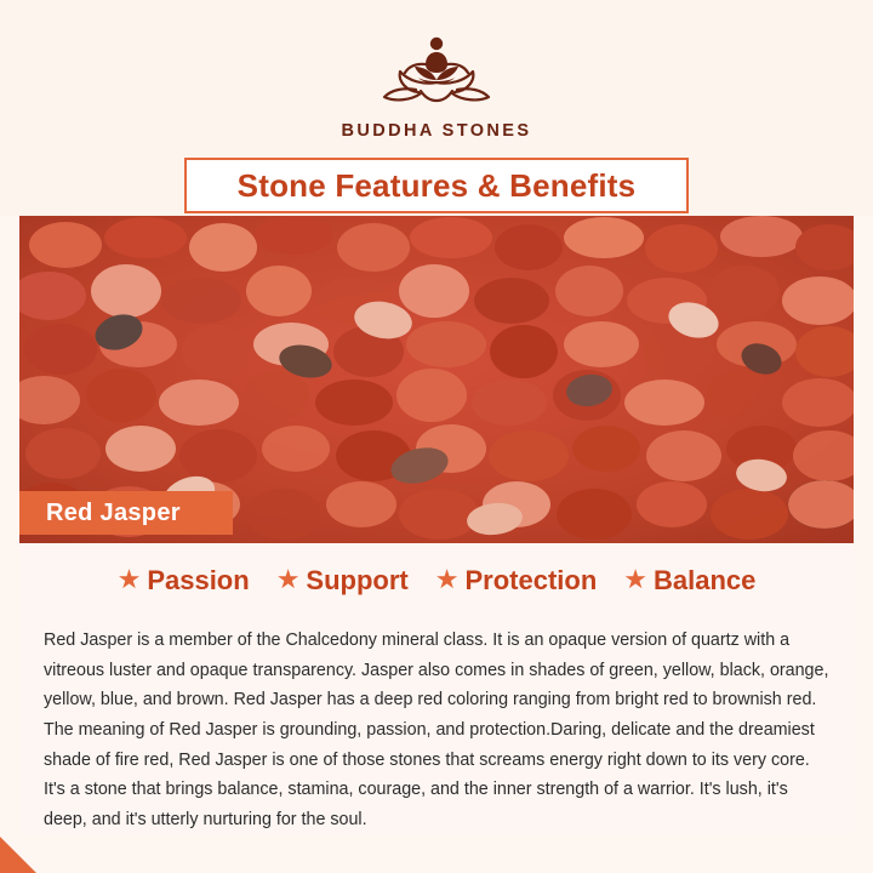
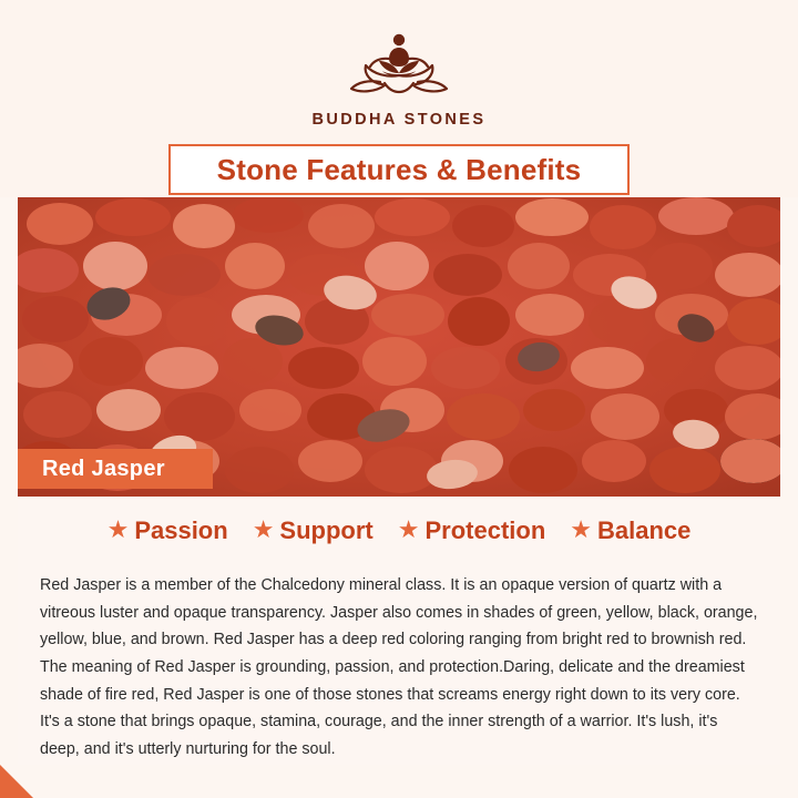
  BUDDHA STONES
  Stone Features & Benefits
  Red Jasper
  ★
  Passion
  ★
  Support
  ★
  Protection
  ★
  Balance
- Red Jasper is a member of the Chalcedony mineral class. It is an opaque version of quartz with a vitreous luster and opaque transparency. Jasper also comes in shades of green, yellow, black, orange, yellow, blue, and brown. Red Jasper has a deep red coloring ranging from bright red to brownish red. The meaning of Red Jasper is grounding, passion, and protection.Daring, delicate and the dreamiest shade of fire red, Red Jasper is one of those stones that screams energy right down to its very core. It's a stone that brings balance, stamina, courage, and the inner strength of a warrior. It's lush, it's deep, and it's utterly nurturing for the soul.
+ Red Jasper is a member of the Chalcedony mineral class. It is an opaque version of quartz with a vitreous luster and opaque transparency. Jasper also comes in shades of green, yellow, black, orange, yellow, blue, and brown. Red Jasper has a deep red coloring ranging from bright red to brownish red. The meaning of Red Jasper is grounding, passion, and protection.Daring, delicate and the dreamiest shade of fire red, Red Jasper is one of those stones that screams energy right down to its very core. It's a stone that brings opaque, stamina, courage, and the inner strength of a warrior. It's lush, it's deep, and it's utterly nurturing for the soul.
